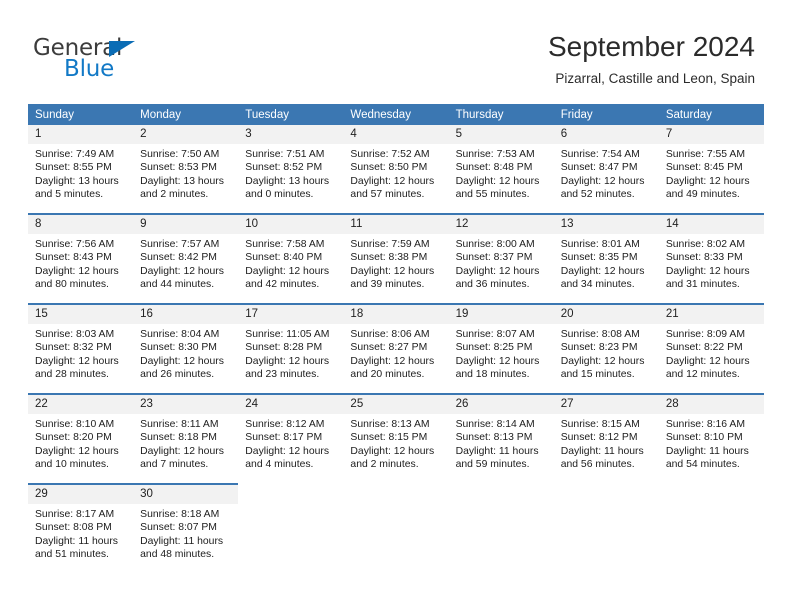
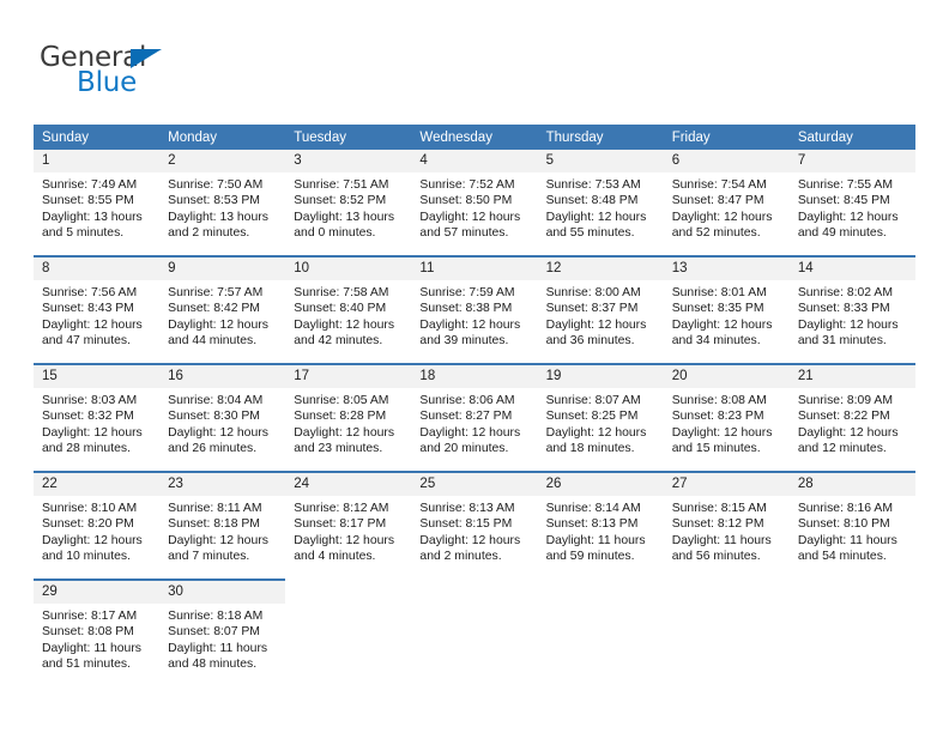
  General
  Blue
- September 2024
- Pizarral, Castille and Leon, Spain
  Sunday	Monday	Tuesday	Wednesday	Thursday	Friday	Saturday
  1 Sunrise: 7:49 AM Sunset: 8:55 PM Daylight: 13 hours and 5 minutes.	2 Sunrise: 7:50 AM Sunset: 8:53 PM Daylight: 13 hours and 2 minutes.	3 Sunrise: 7:51 AM Sunset: 8:52 PM Daylight: 13 hours and 0 minutes.	4 Sunrise: 7:52 AM Sunset: 8:50 PM Daylight: 12 hours and 57 minutes.	5 Sunrise: 7:53 AM Sunset: 8:48 PM Daylight: 12 hours and 55 minutes.	6 Sunrise: 7:54 AM Sunset: 8:47 PM Daylight: 12 hours and 52 minutes.	7 Sunrise: 7:55 AM Sunset: 8:45 PM Daylight: 12 hours and 49 minutes.
- 8 Sunrise: 7:56 AM Sunset: 8:43 PM Daylight: 12 hours and 80 minutes.	9 Sunrise: 7:57 AM Sunset: 8:42 PM Daylight: 12 hours and 44 minutes.	10 Sunrise: 7:58 AM Sunset: 8:40 PM Daylight: 12 hours and 42 minutes.	11 Sunrise: 7:59 AM Sunset: 8:38 PM Daylight: 12 hours and 39 minutes.	12 Sunrise: 8:00 AM Sunset: 8:37 PM Daylight: 12 hours and 36 minutes.	13 Sunrise: 8:01 AM Sunset: 8:35 PM Daylight: 12 hours and 34 minutes.	14 Sunrise: 8:02 AM Sunset: 8:33 PM Daylight: 12 hours and 31 minutes.
+ 8 Sunrise: 7:56 AM Sunset: 8:43 PM Daylight: 12 hours and 47 minutes.	9 Sunrise: 7:57 AM Sunset: 8:42 PM Daylight: 12 hours and 44 minutes.	10 Sunrise: 7:58 AM Sunset: 8:40 PM Daylight: 12 hours and 42 minutes.	11 Sunrise: 7:59 AM Sunset: 8:38 PM Daylight: 12 hours and 39 minutes.	12 Sunrise: 8:00 AM Sunset: 8:37 PM Daylight: 12 hours and 36 minutes.	13 Sunrise: 8:01 AM Sunset: 8:35 PM Daylight: 12 hours and 34 minutes.	14 Sunrise: 8:02 AM Sunset: 8:33 PM Daylight: 12 hours and 31 minutes.
- 15 Sunrise: 8:03 AM Sunset: 8:32 PM Daylight: 12 hours and 28 minutes.	16 Sunrise: 8:04 AM Sunset: 8:30 PM Daylight: 12 hours and 26 minutes.	17 Sunrise: 11:05 AM Sunset: 8:28 PM Daylight: 12 hours and 23 minutes.	18 Sunrise: 8:06 AM Sunset: 8:27 PM Daylight: 12 hours and 20 minutes.	19 Sunrise: 8:07 AM Sunset: 8:25 PM Daylight: 12 hours and 18 minutes.	20 Sunrise: 8:08 AM Sunset: 8:23 PM Daylight: 12 hours and 15 minutes.	21 Sunrise: 8:09 AM Sunset: 8:22 PM Daylight: 12 hours and 12 minutes.
+ 15 Sunrise: 8:03 AM Sunset: 8:32 PM Daylight: 12 hours and 28 minutes.	16 Sunrise: 8:04 AM Sunset: 8:30 PM Daylight: 12 hours and 26 minutes.	17 Sunrise: 8:05 AM Sunset: 8:28 PM Daylight: 12 hours and 23 minutes.	18 Sunrise: 8:06 AM Sunset: 8:27 PM Daylight: 12 hours and 20 minutes.	19 Sunrise: 8:07 AM Sunset: 8:25 PM Daylight: 12 hours and 18 minutes.	20 Sunrise: 8:08 AM Sunset: 8:23 PM Daylight: 12 hours and 15 minutes.	21 Sunrise: 8:09 AM Sunset: 8:22 PM Daylight: 12 hours and 12 minutes.
  22 Sunrise: 8:10 AM Sunset: 8:20 PM Daylight: 12 hours and 10 minutes.	23 Sunrise: 8:11 AM Sunset: 8:18 PM Daylight: 12 hours and 7 minutes.	24 Sunrise: 8:12 AM Sunset: 8:17 PM Daylight: 12 hours and 4 minutes.	25 Sunrise: 8:13 AM Sunset: 8:15 PM Daylight: 12 hours and 2 minutes.	26 Sunrise: 8:14 AM Sunset: 8:13 PM Daylight: 11 hours and 59 minutes.	27 Sunrise: 8:15 AM Sunset: 8:12 PM Daylight: 11 hours and 56 minutes.	28 Sunrise: 8:16 AM Sunset: 8:10 PM Daylight: 11 hours and 54 minutes.
  29 Sunrise: 8:17 AM Sunset: 8:08 PM Daylight: 11 hours and 51 minutes.	30 Sunrise: 8:18 AM Sunset: 8:07 PM Daylight: 11 hours and 48 minutes.
